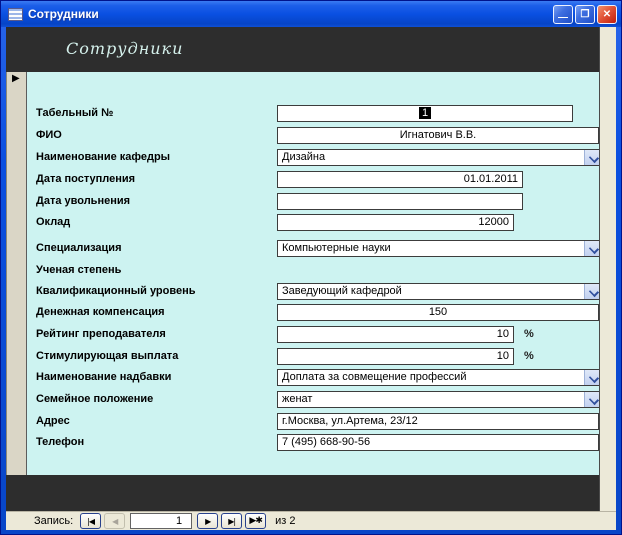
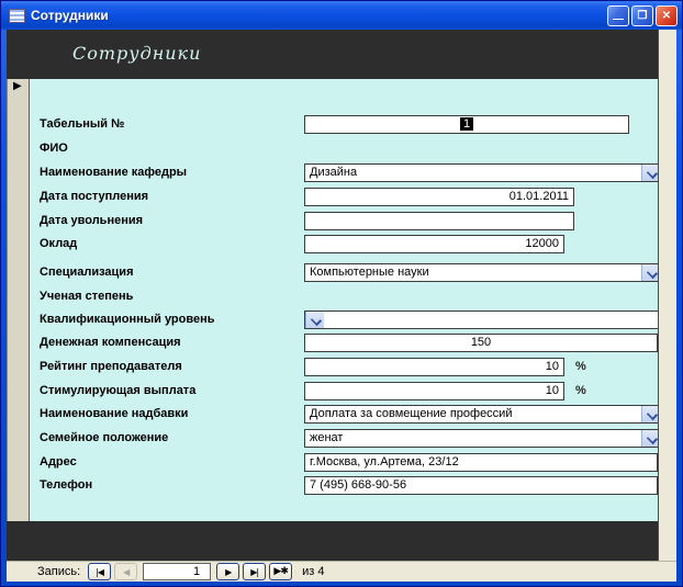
  Сотрудники
  —
  ❐
  ✕
  Сотрудники
  ▶
  Табельный №
  1
  ФИО
- Игнатович В.В.
  Наименование кафедры
  Дизайна
  Дата поступления
  01.01.2011
  Дата увольнения
  Оклад
  12000
  Специализация
  Компьютерные науки
  Ученая степень
  Квалификационный уровень
- Заведующий кафедрой
  Денежная компенсация
  150
  Рейтинг преподавателя
  10
  %
  Стимулирующая выплата
  10
  %
  Наименование надбавки
  Доплата за совмещение профессий
  Семейное положение
  женат
  Адрес
  г.Москва, ул.Артема, 23/12
  Телефон
  7 (495) 668-90-56
  Запись:
  |◀
  ◀
  1
  ▶
  ▶|
  ▶✱
- из 2
+ из 4
